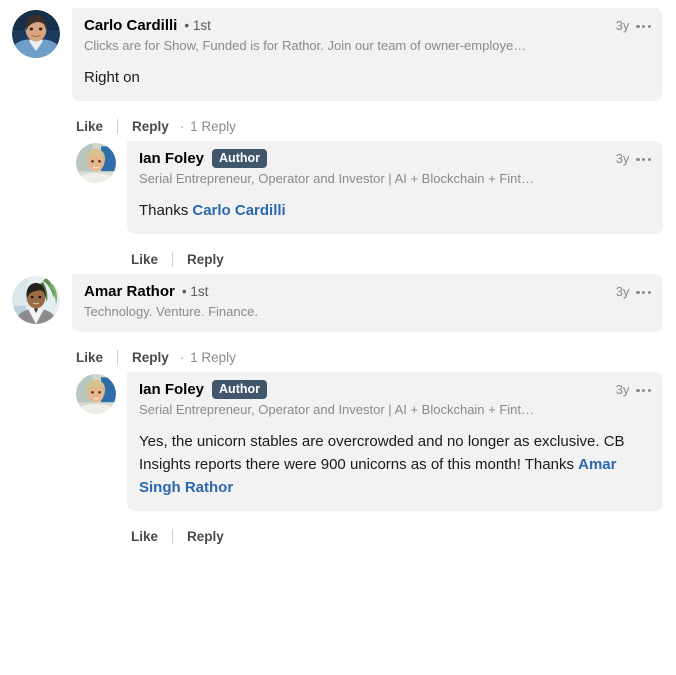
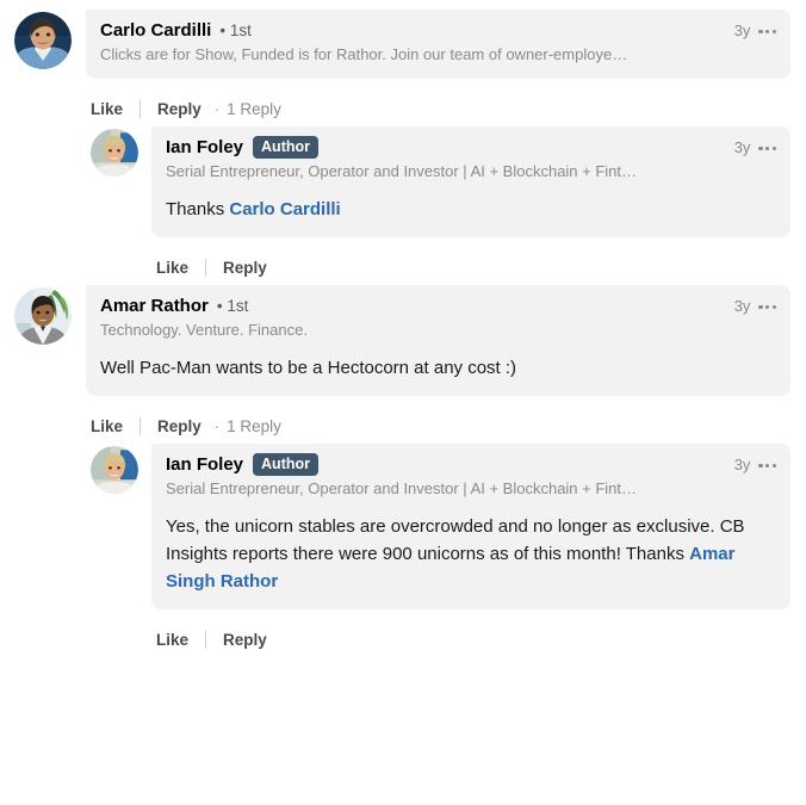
  Carlo Cardilli
  • 1st
  3y
  Clicks are for Show, Funded is for Rathor. Join our team of owner-employe…
- Right on
  Like
  Reply
  ·
  1 Reply
  Ian Foley
  Author
  3y
  Serial Entrepreneur, Operator and Investor | AI + Blockchain + Fint…
  Thanks Carlo Cardilli
  Like
  Reply
  Amar Rathor
  • 1st
  3y
  Technology. Venture. Finance.
+ Well Pac-Man wants to be a Hectocorn at any cost :)
  Like
  Reply
  ·
  1 Reply
  Ian Foley
  Author
  3y
  Serial Entrepreneur, Operator and Investor | AI + Blockchain + Fint…
  Yes, the unicorn stables are overcrowded and no longer as exclusive. CB Insights reports there were 900 unicorns as of this month! Thanks Amar Singh Rathor
  Like
  Reply
